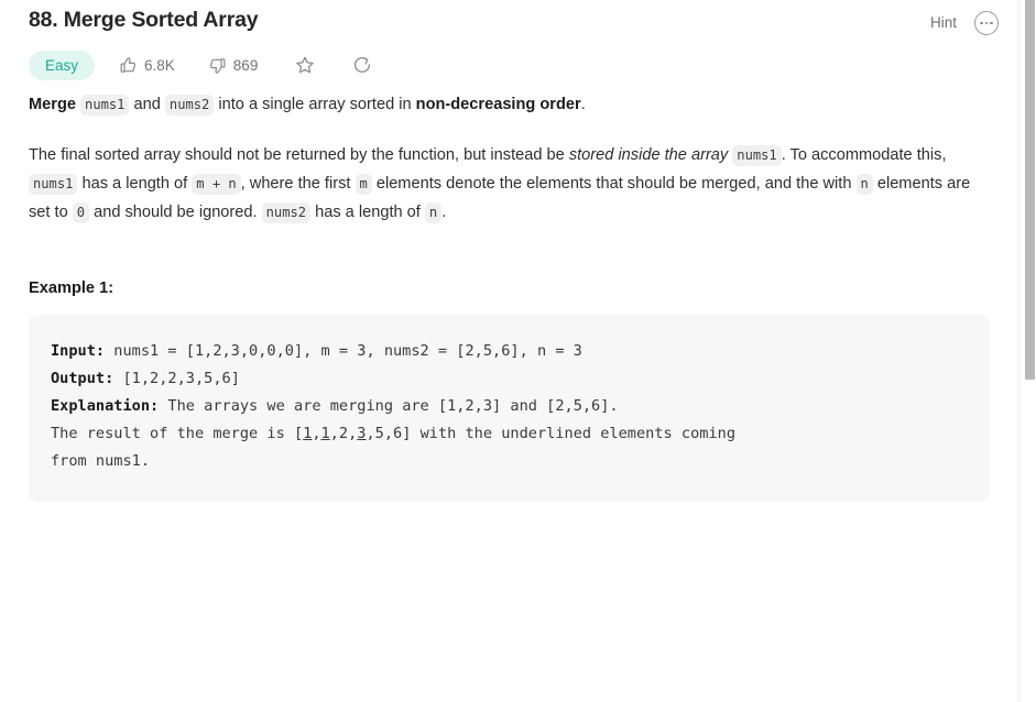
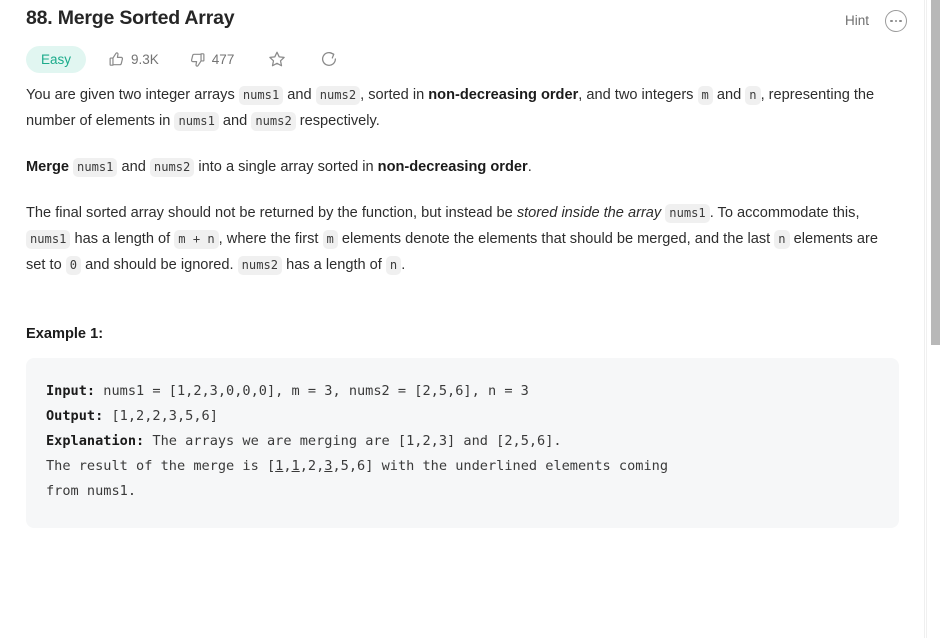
  88. Merge Sorted Array
  Hint
  Easy
- 6.8K
+ 9.3K
- 869
+ 477
+ You are given two integer arrays nums1 and nums2 , sorted in non-decreasing order, and two integers m and n , representing the number of elements in nums1 and nums2 respectively.
  Merge nums1 and nums2 into a single array sorted in non-decreasing order.
- The final sorted array should not be returned by the function, but instead be stored inside the array nums1 . To accommodate this, nums1 has a length of m + n , where the first m elements denote the elements that should be merged, and the with n elements are set to 0 and should be ignored. nums2 has a length of n .
+ The final sorted array should not be returned by the function, but instead be stored inside the array nums1 . To accommodate this, nums1 has a length of m + n , where the first m elements denote the elements that should be merged, and the last n elements are set to 0 and should be ignored. nums2 has a length of n .
  Example 1:
  Input: nums1 = [1,2,3,0,0,0], m = 3, nums2 = [2,5,6], n = 3 Output: [1,2,2,3,5,6] Explanation: The arrays we are merging are [1,2,3] and [2,5,6]. The result of the merge is [1,1,2,3,5,6] with the underlined elements coming from nums1.
